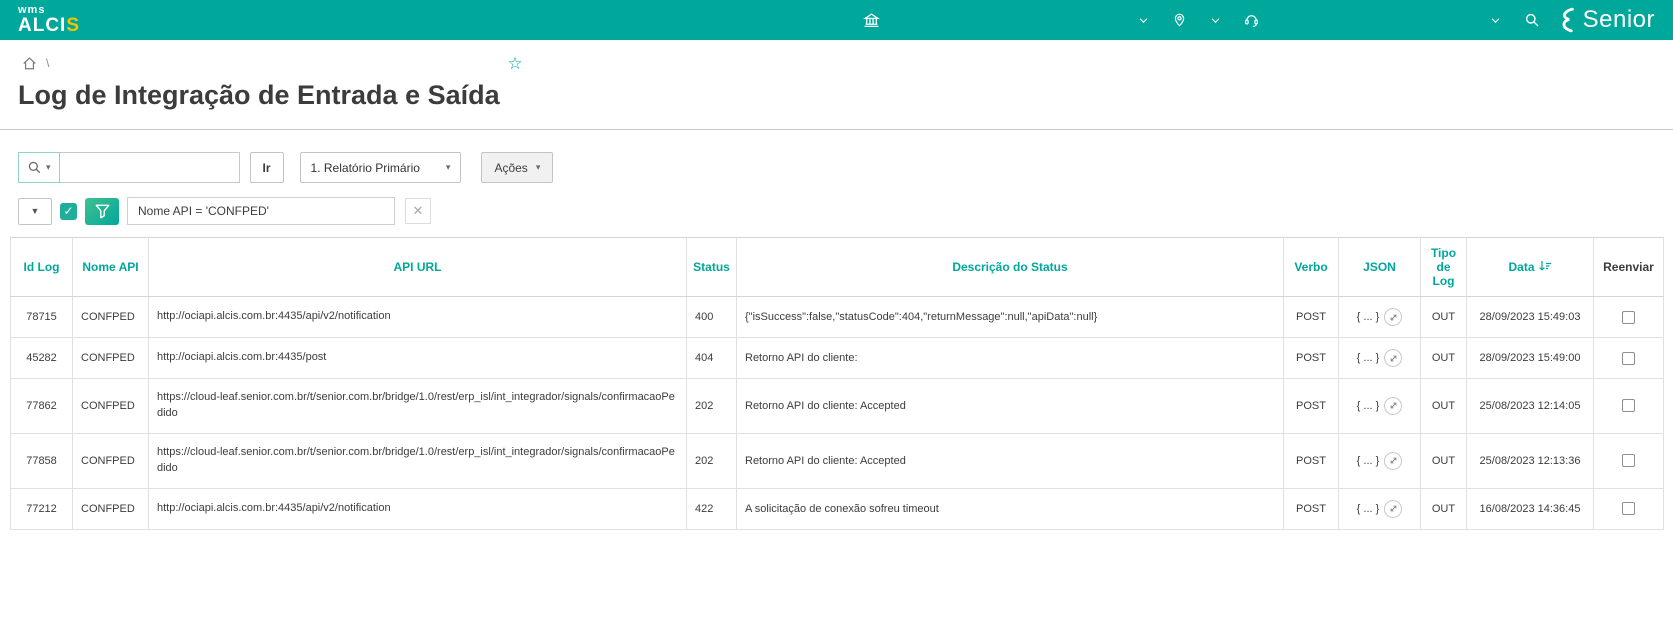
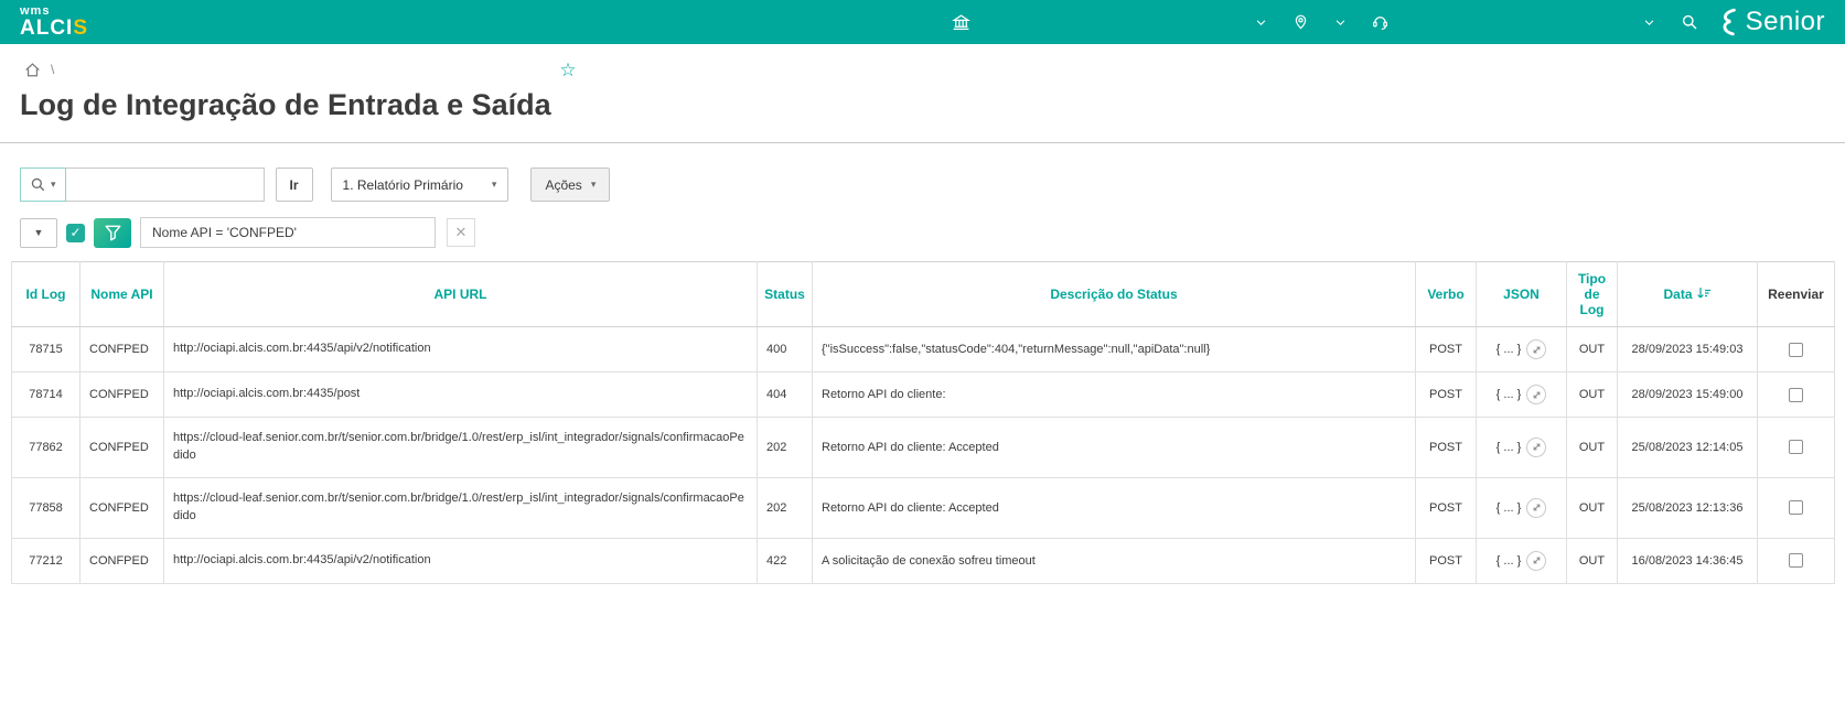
  wms
  ALCIS
  Senior
  \
  ☆
  Log de Integração de Entrada e Saída
  ▾
  Ir
  1. Relatório Primário
  ▾
  Ações
  ▾
  ▼
  ✓
  Nome API = 'CONFPED'
  ✕
  Id Log	Nome API	API URL	Status	Descrição do Status	Verbo	JSON	Tipo de Log	Data	Reenviar
  78715	CONFPED	http://ociapi.alcis.com.br:4435/api/v2/notification	400	{"isSuccess":false,"statusCode":404,"returnMessage":null,"apiData":null}	POST	{ ... }	OUT	28/09/2023 15:49:03
- 45282	CONFPED	http://ociapi.alcis.com.br:4435/post	404	Retorno API do cliente:	POST	{ ... }	OUT	28/09/2023 15:49:00
+ 78714	CONFPED	http://ociapi.alcis.com.br:4435/post	404	Retorno API do cliente:	POST	{ ... }	OUT	28/09/2023 15:49:00
  77862	CONFPED	https://cloud-leaf.senior.com.br/t/senior.com.br/bridge/1.0/rest/erp_isl/int_integrador/signals/confirmacaoPedido	202	Retorno API do cliente: Accepted	POST	{ ... }	OUT	25/08/2023 12:14:05
  77858	CONFPED	https://cloud-leaf.senior.com.br/t/senior.com.br/bridge/1.0/rest/erp_isl/int_integrador/signals/confirmacaoPedido	202	Retorno API do cliente: Accepted	POST	{ ... }	OUT	25/08/2023 12:13:36
  77212	CONFPED	http://ociapi.alcis.com.br:4435/api/v2/notification	422	A solicitação de conexão sofreu timeout	POST	{ ... }	OUT	16/08/2023 14:36:45
